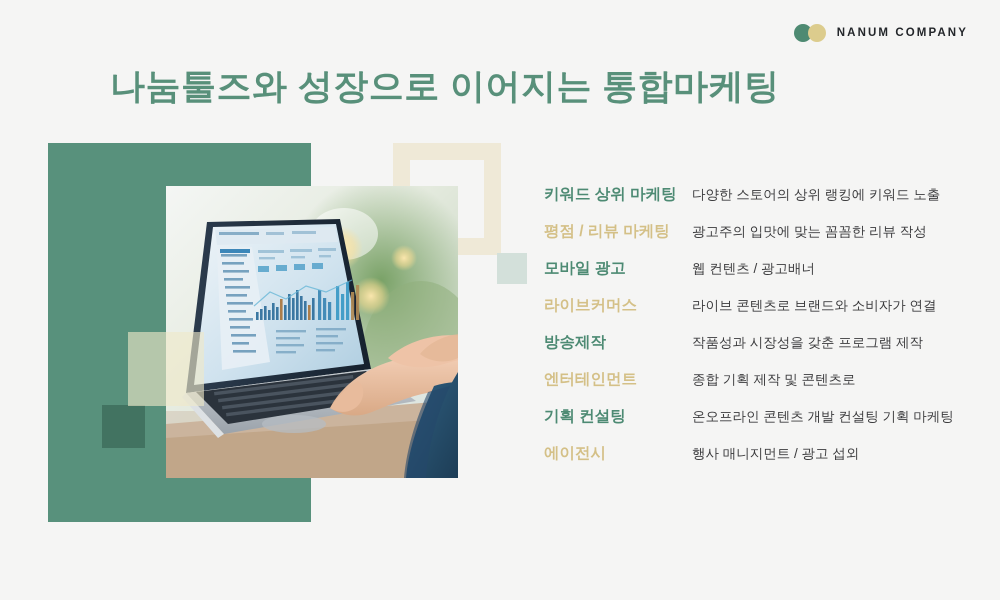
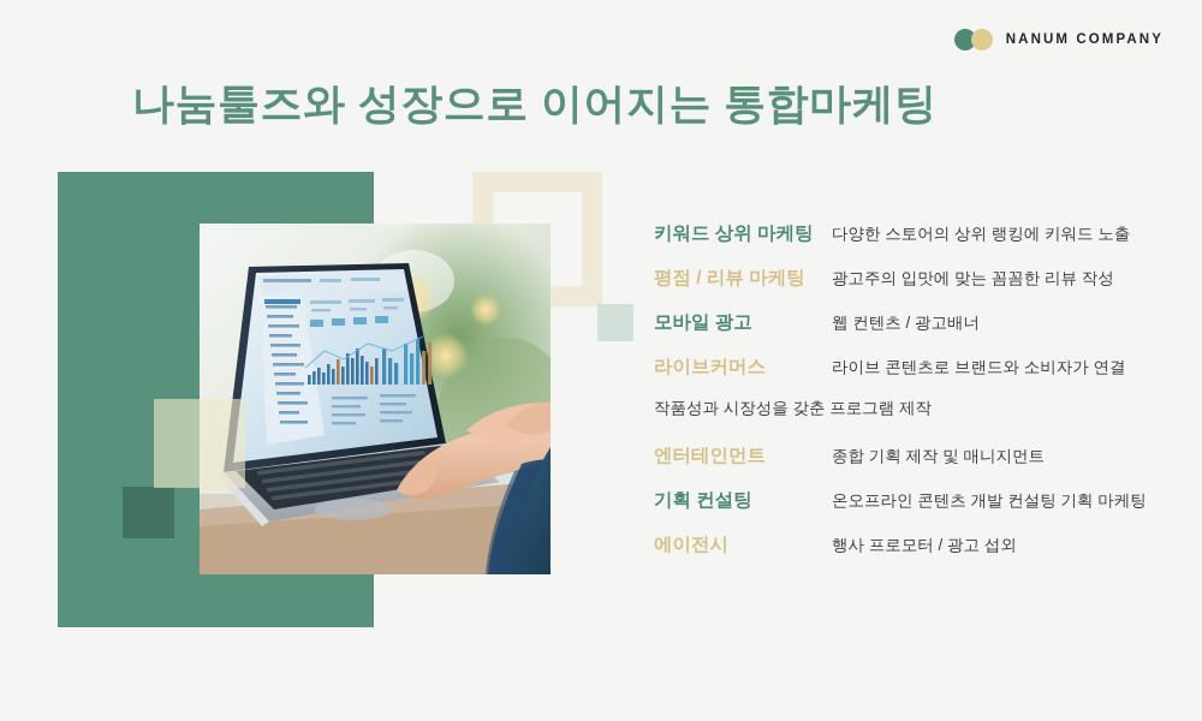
  NANUM COMPANY
  나눔툴즈와 성장으로 이어지는 통합마케팅
  키워드 상위 마케팅
  다양한 스토어의 상위 랭킹에 키워드 노출
  평점 / 리뷰 마케팅
  광고주의 입맛에 맞는 꼼꼼한 리뷰 작성
  모바일 광고
  웹 컨텐츠 / 광고배너
  라이브커머스
  라이브 콘텐츠로 브랜드와 소비자가 연결
- 방송제작
  작품성과 시장성을 갖춘 프로그램 제작
  엔터테인먼트
- 종합 기획 제작 및 콘텐츠로
+ 종합 기획 제작 및 매니지먼트
  기획 컨설팅
  온오프라인 콘텐츠 개발 컨설팅 기획 마케팅
  에이전시
- 행사 매니지먼트 / 광고 섭외
+ 행사 프로모터 / 광고 섭외
